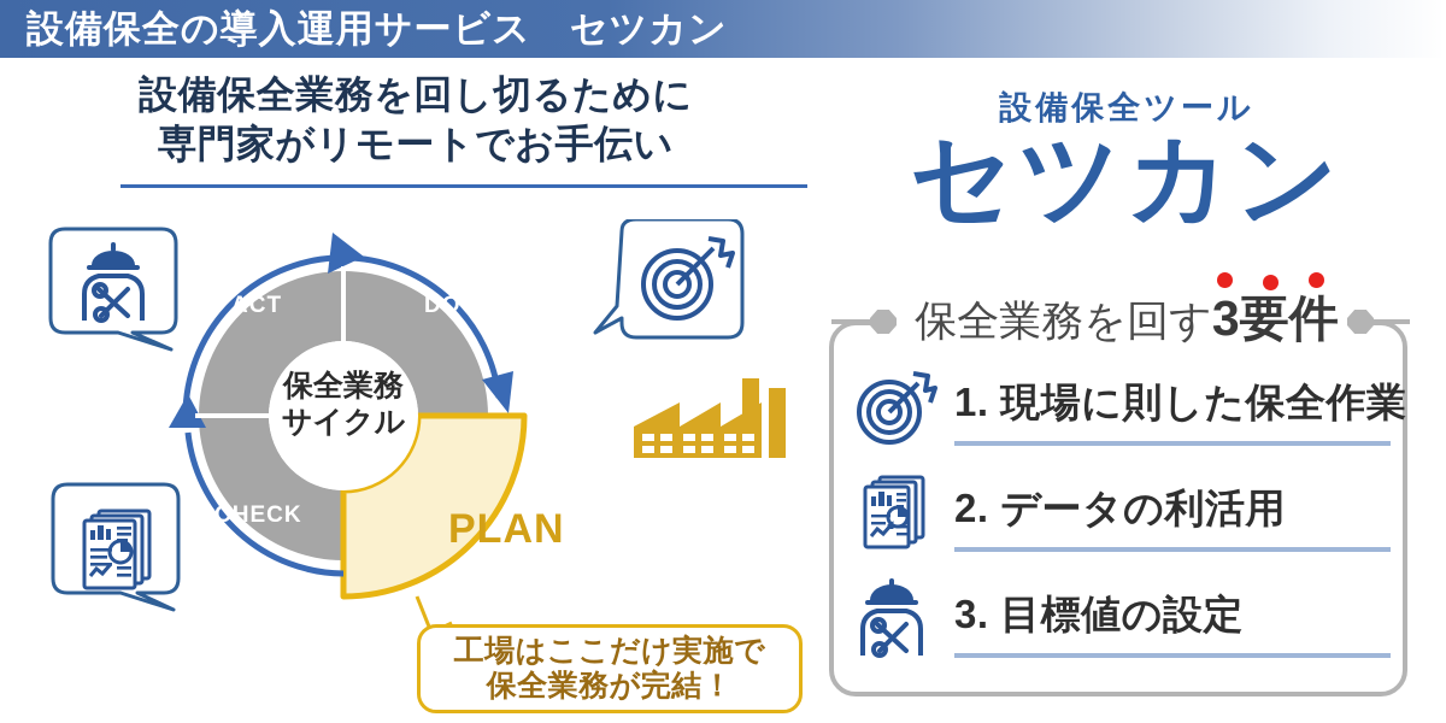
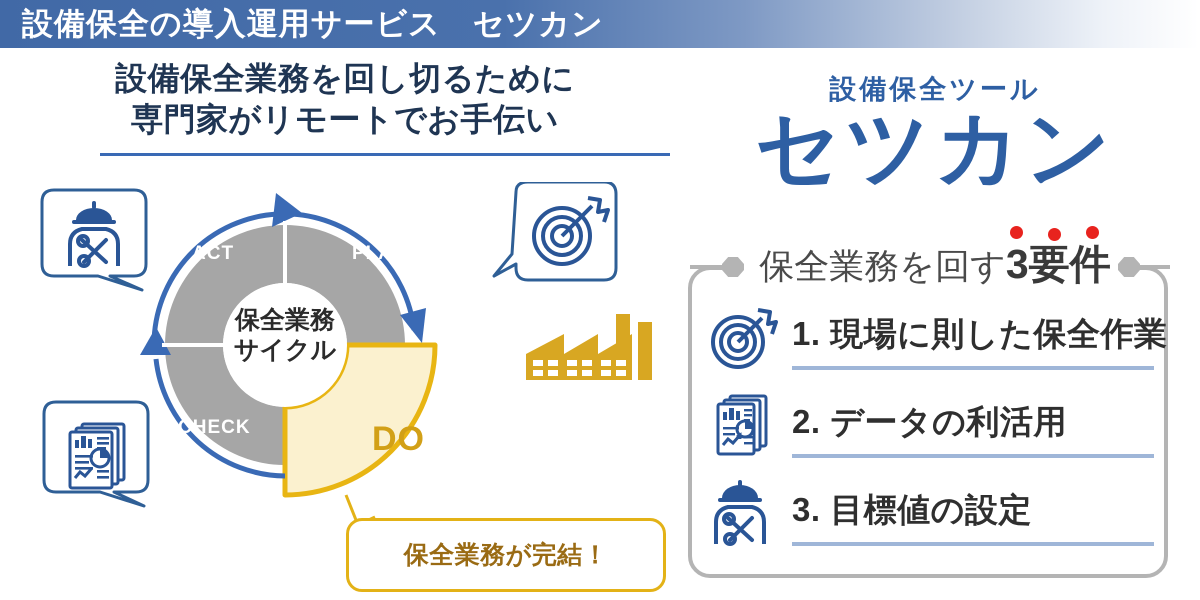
  設備保全の導入運用サービス セツカン
  設備保全業務を回し切るために
  専門家がリモートでお手伝い
  ACT
- DO
+ PLAN
  CHECK
- PLAN
+ DO
  保全業務
  サイクル
- 工場はここだけ実施で
  保全業務が完結！
  設備保全ツール
  セツカン
  保全業務を回す3要件
  1. 現場に則した保全作業
  2. データの利活用
  3. 目標値の設定
